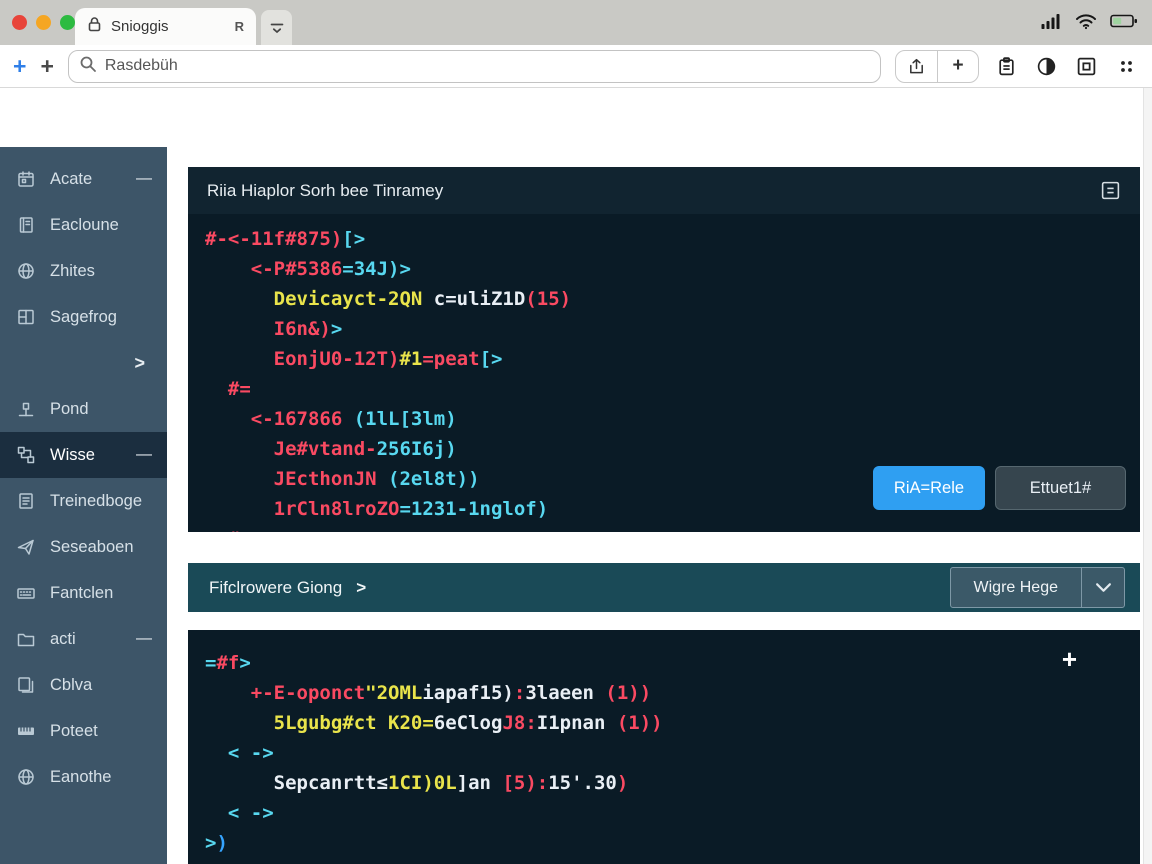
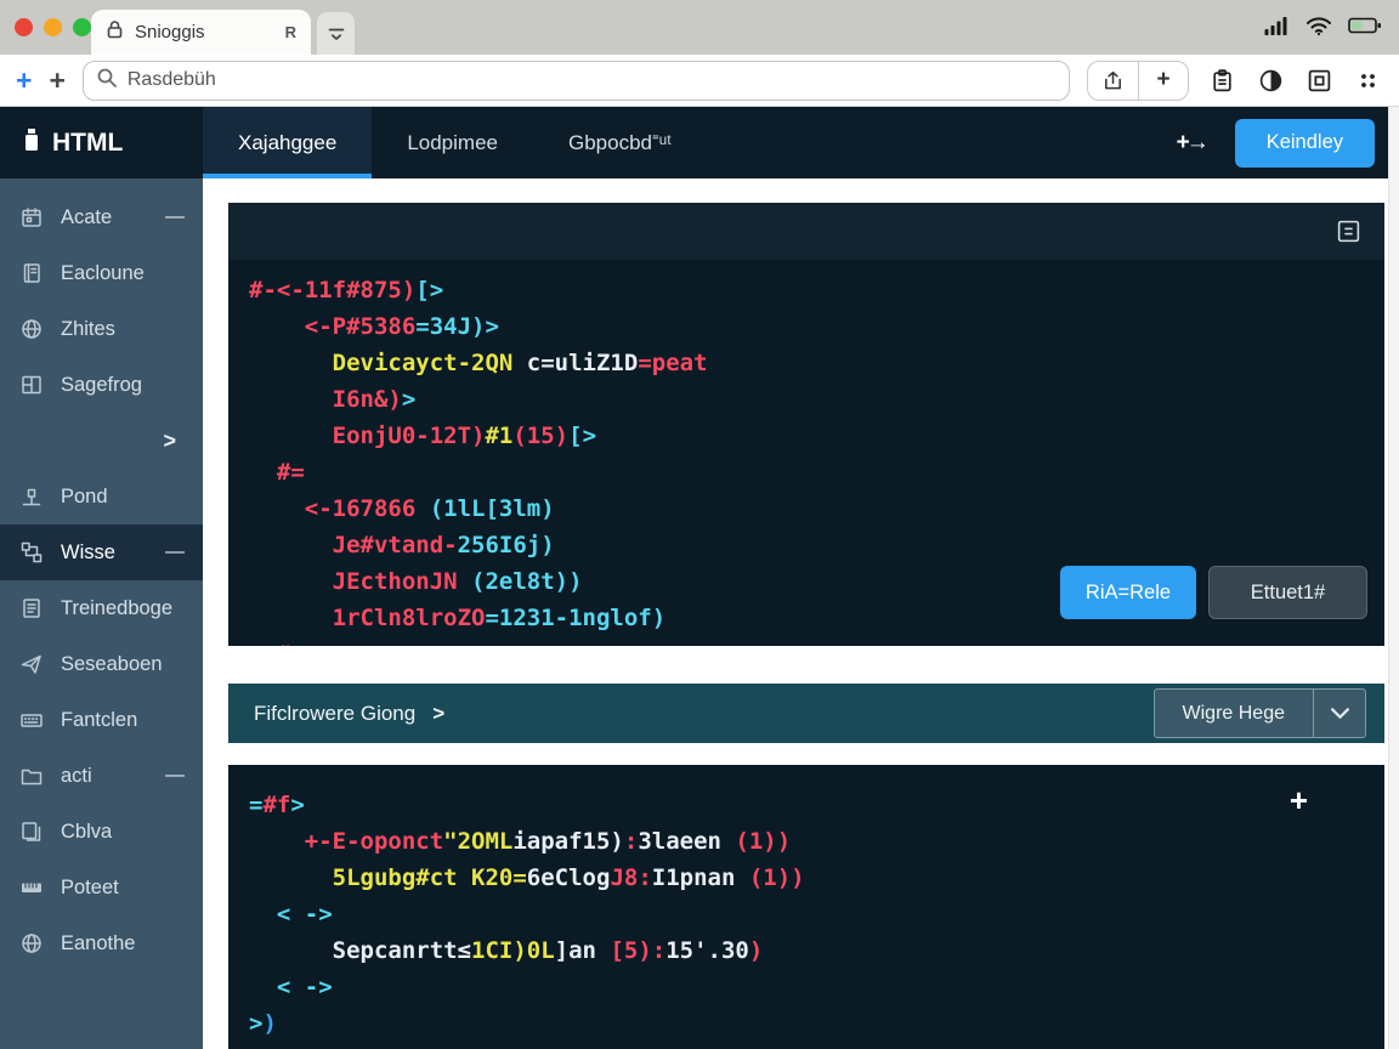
  Snioggis
  R
  +
  +
  Rasdebüh
  +
+ HTML
+ Xajahggee
+ Lodpimee
+ Gbpocbd⁼ᵘᵗ
+ +→
+ Keindley
  Acate
  —
  Eacloune
  Zhites
  Sagefrog
  >
  Pond
  Wisse
  —
  Treinedboge
  Seseaboen
  Fantclen
  acti
  —
  Cblva
  Poteet
  Eanothe
- Riia Hiaplor Sorh bee Tinramey
  #-<-11f#875)[>
  <-P#5386=34J)>
- Devicayct-2QN c=uliZ1D(15)
+ Devicayct-2QN c=uliZ1D=peat
  I6n&)>
- EonjU0-12T)#1=peat[>
+ EonjU0-12T)#1(15)[>
  #=
  <-167866 (1lL[3lm)
  Je#vtand-256I6j)
  JEcthonJN (2el8t))
  1rCln8lroZO=1231-1nglof)
  RiA=Rele
  Ettuet1#
  Fifclrowere Giong
  >
  Wigre Hege
  +
  =#f>
  +-E-oponct"2OMLiapaf15):3laeen (1))
  5Lgubg#ct K20=6eClogJ8:I1pnan (1))
  < ->
  Sepcanrtt≤1CI)0L]an [5):15'.30)
  < ->
  >)
